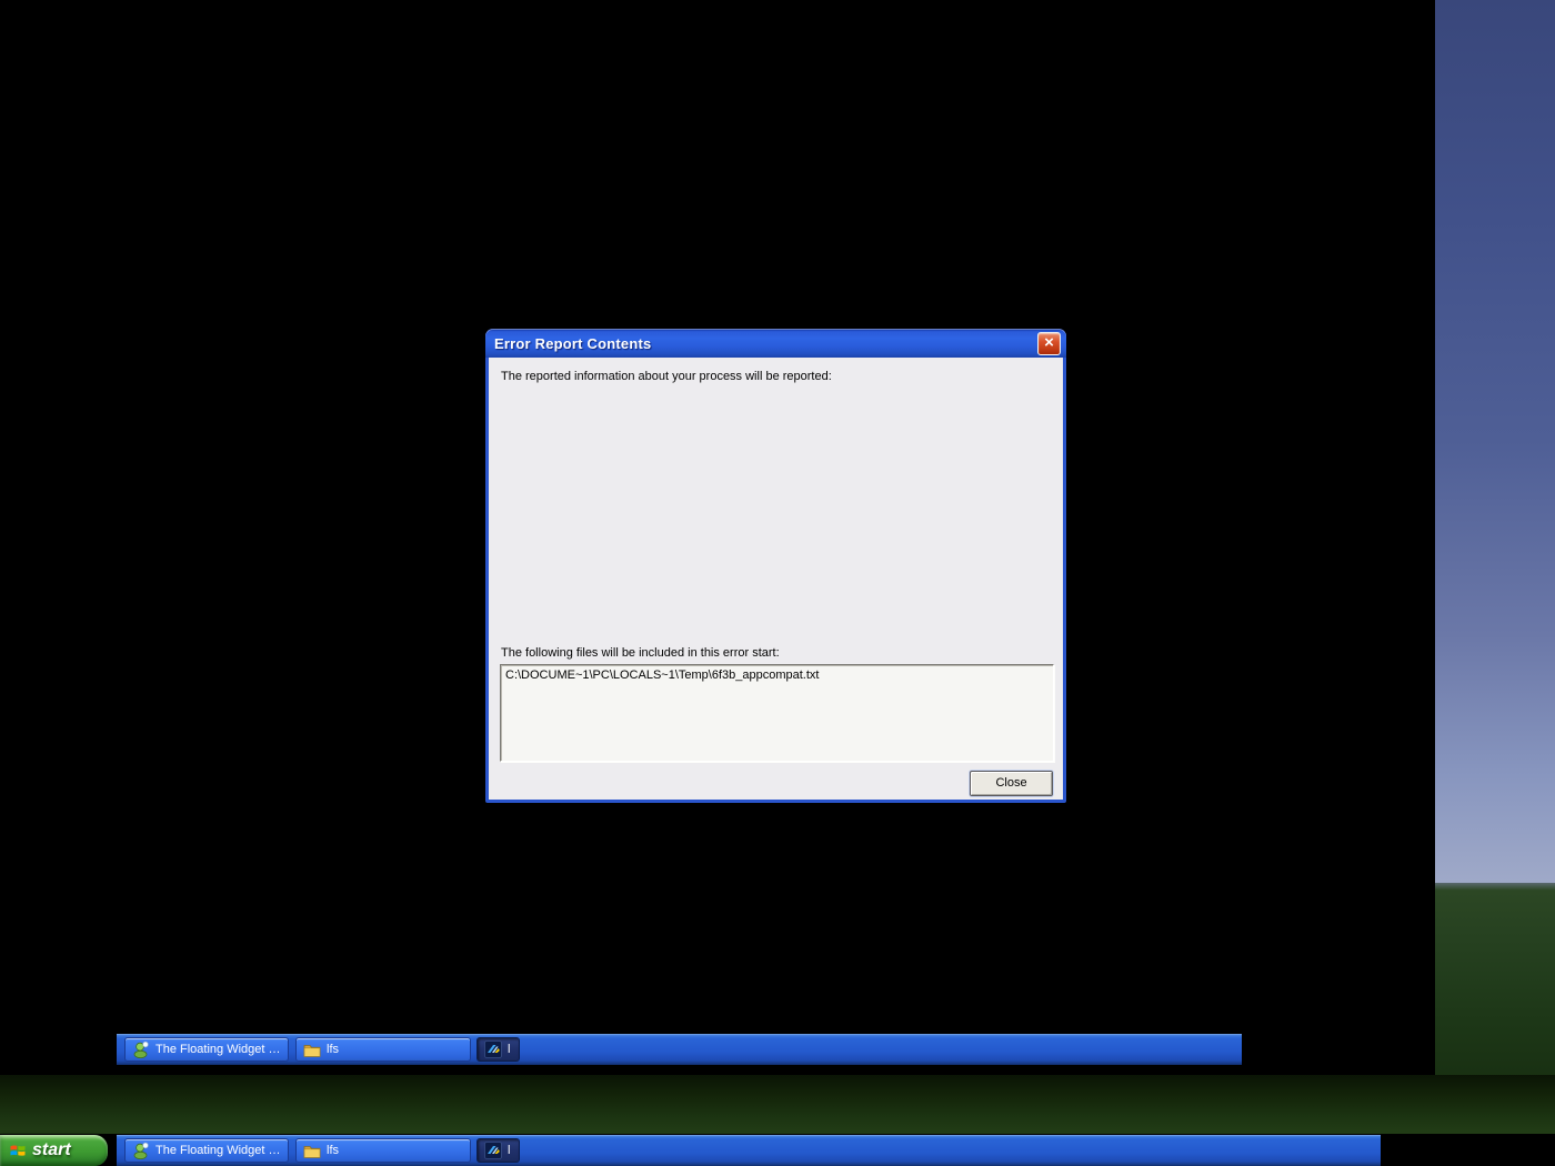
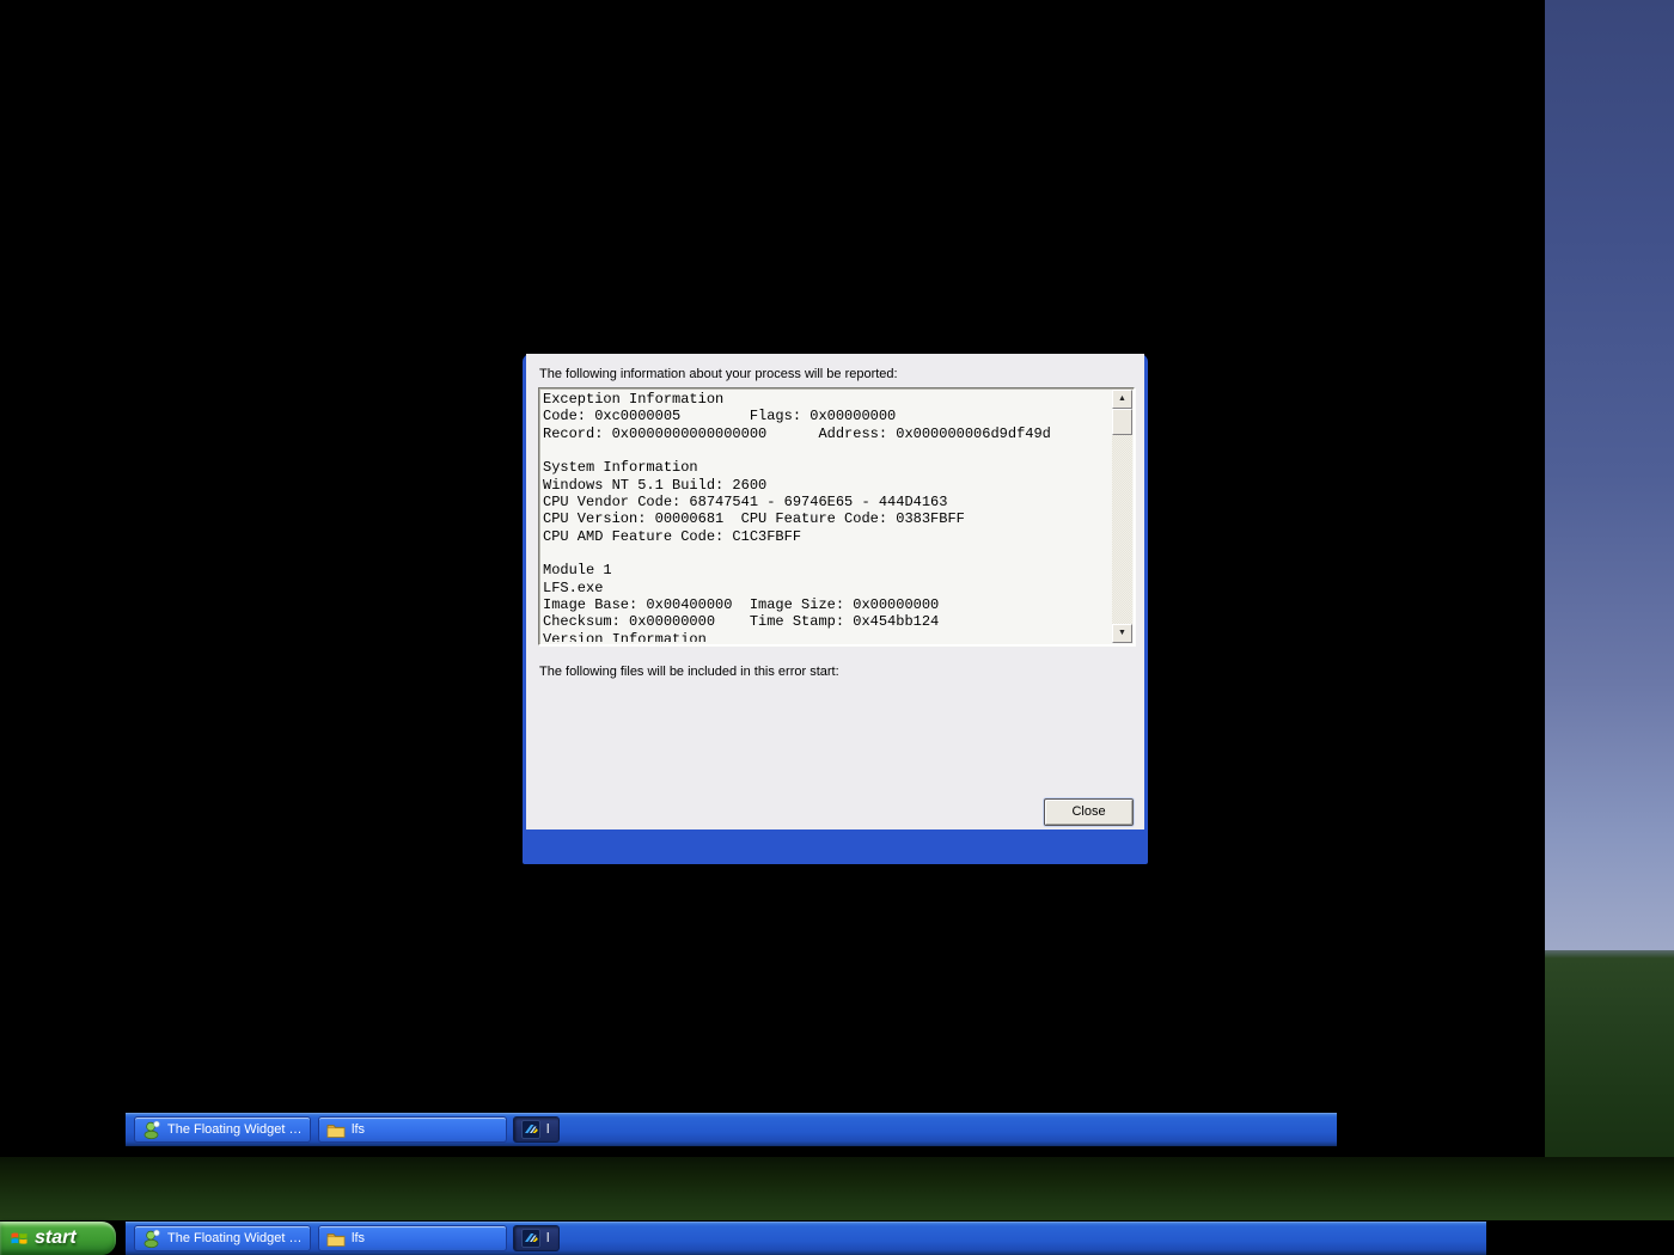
  The Floating Widget -...
  lfs
  l
- Error Report Contents
- ×
- The reported information about your process will be reported:
+ The following information about your process will be reported:
+ Exception Information
+ Code: 0xc0000005 Flags: 0x00000000
+ Record: 0x0000000000000000 Address: 0x000000006d9df49d
+ System Information
+ Windows NT 5.1 Build: 2600
+ CPU Vendor Code: 68747541 - 69746E65 - 444D4163
+ CPU Version: 00000681 CPU Feature Code: 0383FBFF
+ CPU AMD Feature Code: C1C3FBFF
+ Module 1
+ LFS.exe
+ Image Base: 0x00400000 Image Size: 0x00000000
+ Checksum: 0x00000000 Time Stamp: 0x454bb124
+ Version Information
  The following files will be included in this error start:
- C:\DOCUME~1\PC\LOCALS~1\Temp\6f3b_appcompat.txt
  Close
  start
  The Floating Widget -...
  lfs
  l
